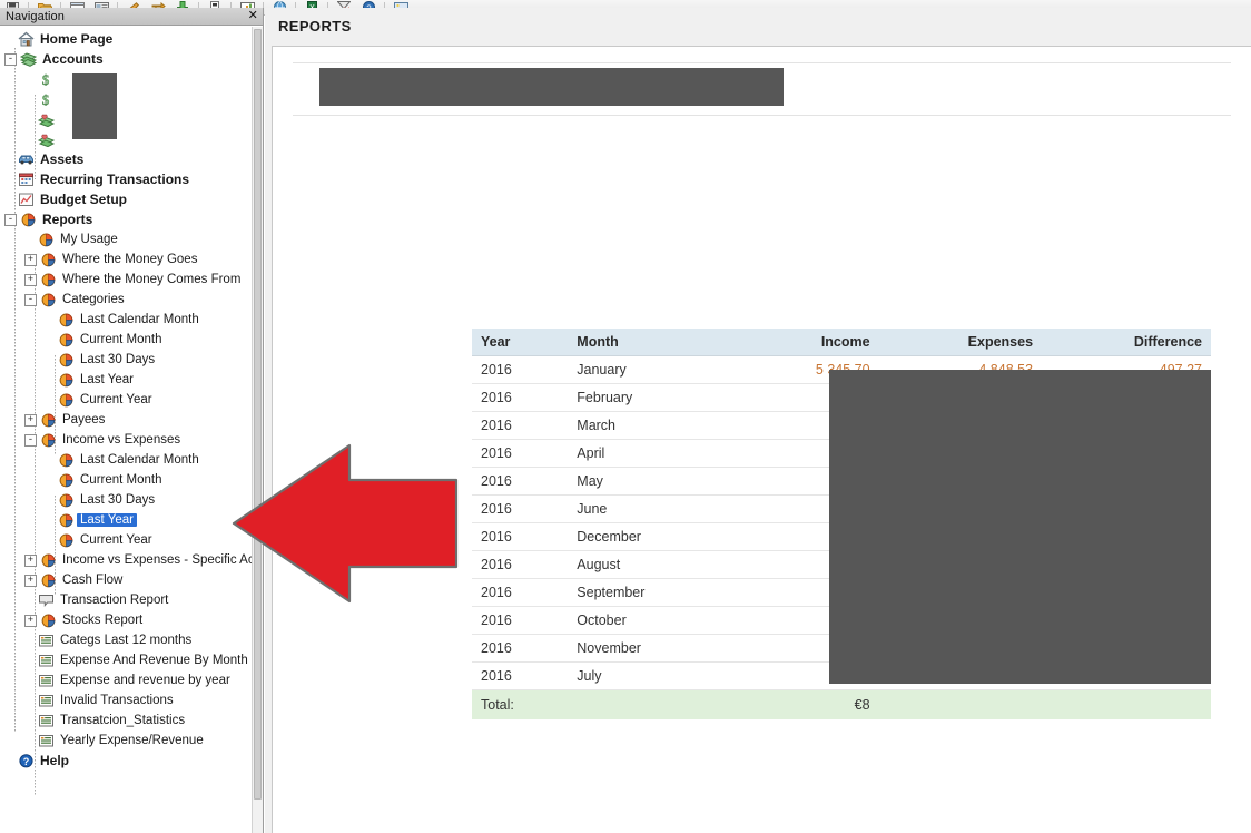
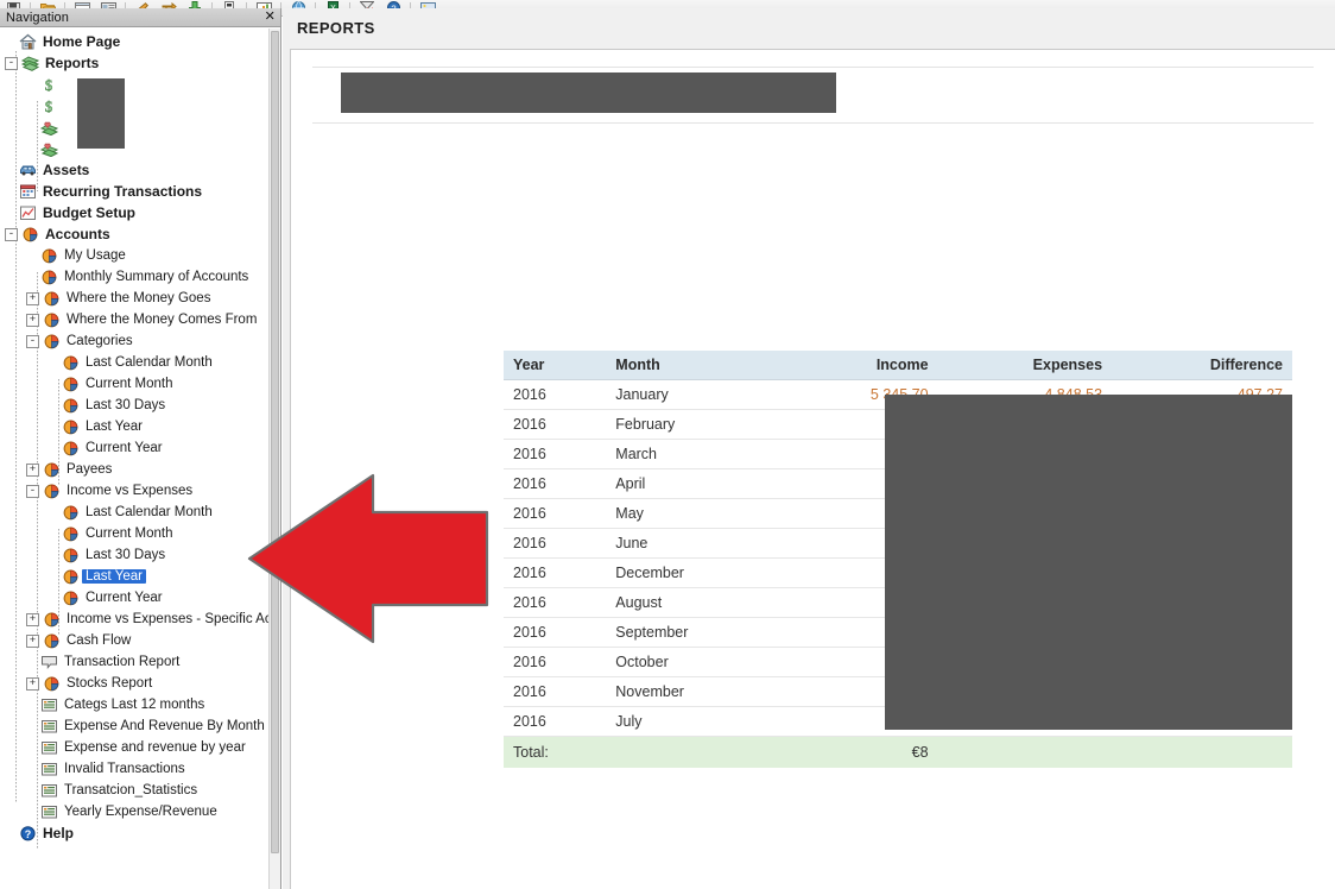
  Navigation
  ✕
  Home Page
  -
- Accounts
+ Reports
  $
  $
  Assets
  Recurring Transactions
  Budget Setup
  -
- Reports
+ Accounts
  My Usage
+ Monthly Summary of Accounts
  +
  Where the Money Goes
  +
  Where the Money Comes From
  -
  Categories
  Last Calendar Month
  Current Month
  Last 30 Days
  Last Year
  Current Year
  +
  Payees
  -
  Income vs Expenses
  Last Calendar Month
  Current Month
  Last 30 Days
  Last Year
  Current Year
  +
  Income vs Expenses - Specific A
  +
  Cash Flow
  Transaction Report
  +
  Stocks Report
  Categs Last 12 months
  Expense And Revenue By Month
  Expense and revenue by year
  Invalid Transactions
  Transatcion_Statistics
  Yearly Expense/Revenue
  ?
  Help
  REPORTS
  Year	Month	Income	Expenses	Difference
  2016	February
  2016	March
  2016	April
  2016	May
  2016	June
  2016	December
  2016	August
  2016	September
  2016	October
  2016	November
  2016	July
  Total:	€8
